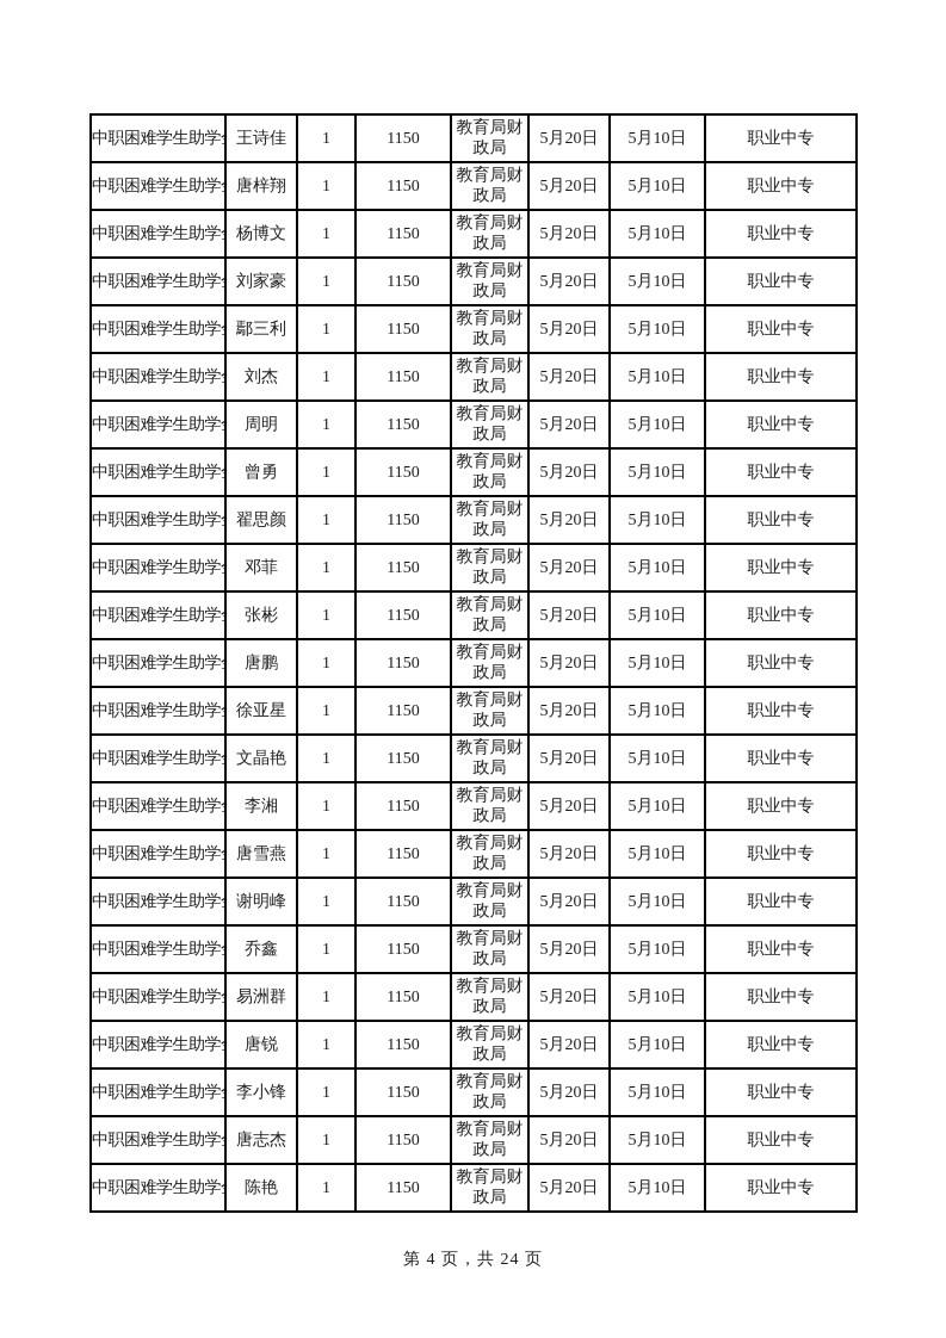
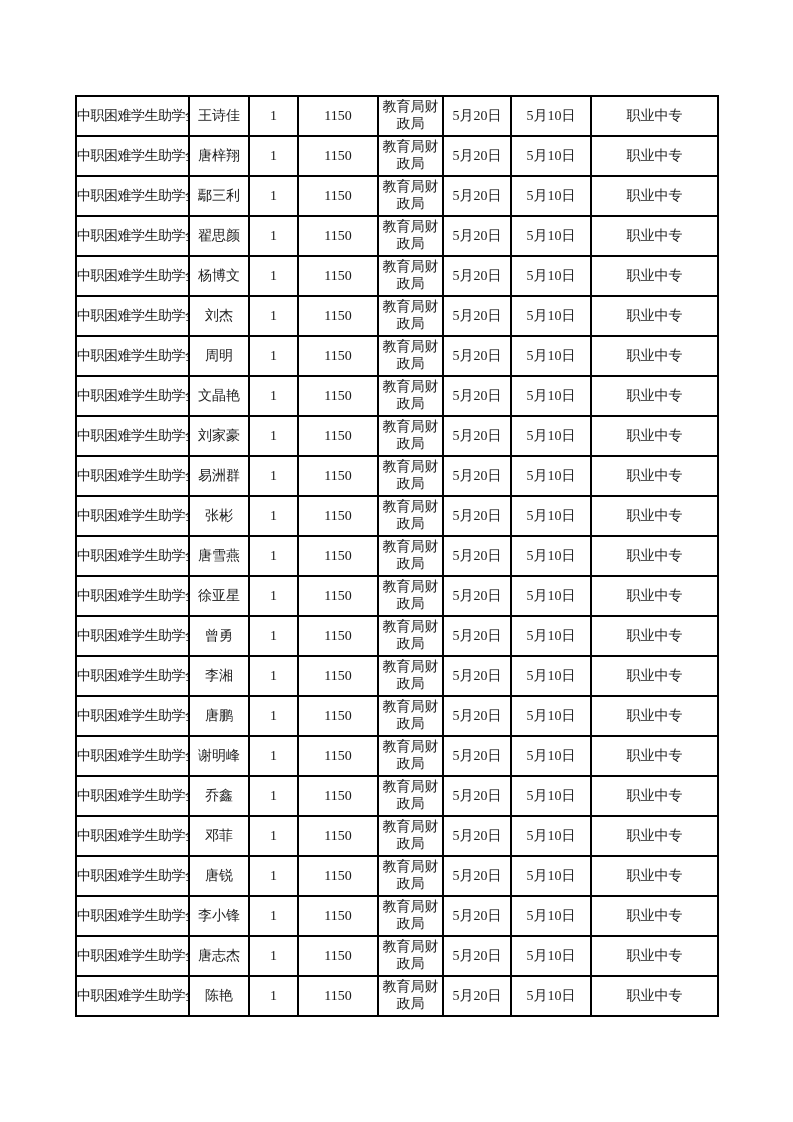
  中职困难学生助学	王诗佳	1	1150	教育局财政局	5月20日	5月10日	职业中专
  中职困难学生助学	唐梓翔	1	1150	教育局财政局	5月20日	5月10日	职业中专
- 中职困难学生助学	杨博文	1	1150	教育局财政局	5月20日	5月10日	职业中专
+ 中职困难学生助学	鄢三利	1	1150	教育局财政局	5月20日	5月10日	职业中专
- 中职困难学生助学	刘家豪	1	1150	教育局财政局	5月20日	5月10日	职业中专
+ 中职困难学生助学	翟思颜	1	1150	教育局财政局	5月20日	5月10日	职业中专
- 中职困难学生助学	鄢三利	1	1150	教育局财政局	5月20日	5月10日	职业中专
+ 中职困难学生助学	杨博文	1	1150	教育局财政局	5月20日	5月10日	职业中专
  中职困难学生助学	刘杰	1	1150	教育局财政局	5月20日	5月10日	职业中专
  中职困难学生助学	周明	1	1150	教育局财政局	5月20日	5月10日	职业中专
- 中职困难学生助学	曾勇	1	1150	教育局财政局	5月20日	5月10日	职业中专
+ 中职困难学生助学	文晶艳	1	1150	教育局财政局	5月20日	5月10日	职业中专
- 中职困难学生助学	翟思颜	1	1150	教育局财政局	5月20日	5月10日	职业中专
+ 中职困难学生助学	刘家豪	1	1150	教育局财政局	5月20日	5月10日	职业中专
- 中职困难学生助学	邓菲	1	1150	教育局财政局	5月20日	5月10日	职业中专
+ 中职困难学生助学	易洲群	1	1150	教育局财政局	5月20日	5月10日	职业中专
  中职困难学生助学	张彬	1	1150	教育局财政局	5月20日	5月10日	职业中专
- 中职困难学生助学	唐鹏	1	1150	教育局财政局	5月20日	5月10日	职业中专
+ 中职困难学生助学	唐雪燕	1	1150	教育局财政局	5月20日	5月10日	职业中专
  中职困难学生助学	徐亚星	1	1150	教育局财政局	5月20日	5月10日	职业中专
- 中职困难学生助学	文晶艳	1	1150	教育局财政局	5月20日	5月10日	职业中专
+ 中职困难学生助学	曾勇	1	1150	教育局财政局	5月20日	5月10日	职业中专
  中职困难学生助学	李湘	1	1150	教育局财政局	5月20日	5月10日	职业中专
- 中职困难学生助学	唐雪燕	1	1150	教育局财政局	5月20日	5月10日	职业中专
+ 中职困难学生助学	唐鹏	1	1150	教育局财政局	5月20日	5月10日	职业中专
  中职困难学生助学	谢明峰	1	1150	教育局财政局	5月20日	5月10日	职业中专
  中职困难学生助学	乔鑫	1	1150	教育局财政局	5月20日	5月10日	职业中专
- 中职困难学生助学	易洲群	1	1150	教育局财政局	5月20日	5月10日	职业中专
+ 中职困难学生助学	邓菲	1	1150	教育局财政局	5月20日	5月10日	职业中专
  中职困难学生助学	唐锐	1	1150	教育局财政局	5月20日	5月10日	职业中专
  中职困难学生助学	李小锋	1	1150	教育局财政局	5月20日	5月10日	职业中专
  中职困难学生助学	唐志杰	1	1150	教育局财政局	5月20日	5月10日	职业中专
  中职困难学生助学	陈艳	1	1150	教育局财政局	5月20日	5月10日	职业中专
- 第 4 页，共 24 页
